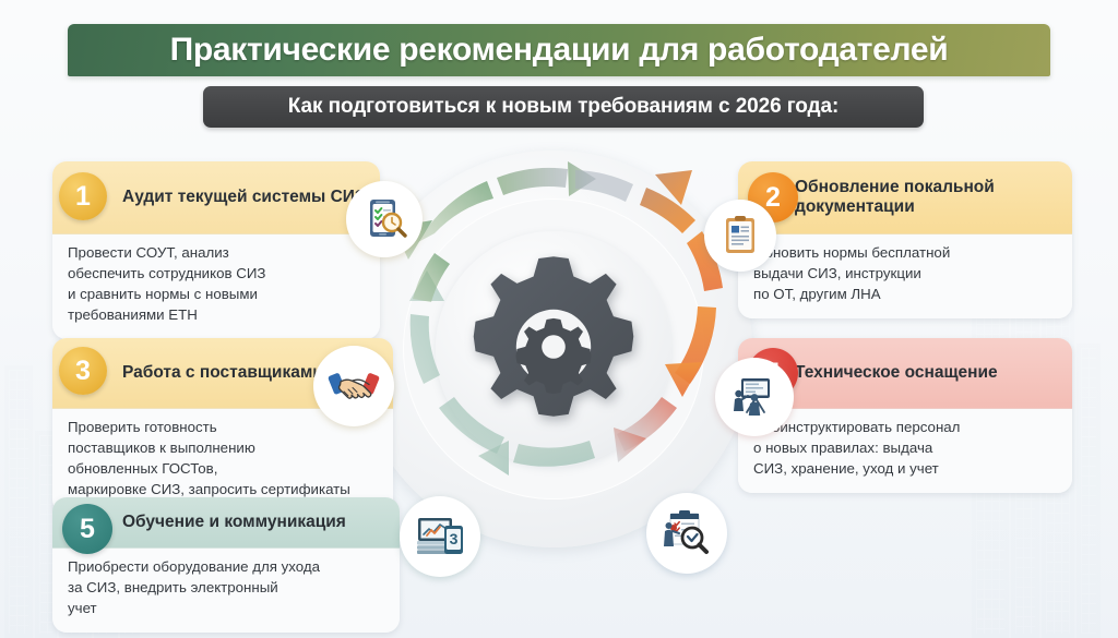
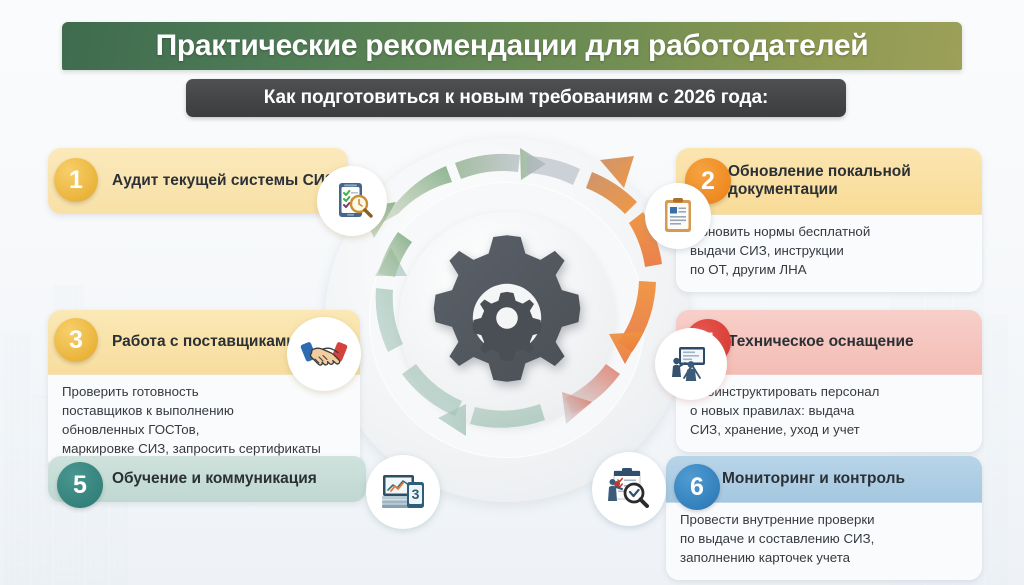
  Практические рекомендации для работодателей
  Как подготовиться к новым требованиям с 2026 года:
  Аудит текущей системы СИ
- Провести СОУТ, анализ
- обеспечить сотрудников СИЗ
- и сравнить нормы с новыми
- требованиями ЕТН
  1
  2
  Обновление покальной документации
  новить нормы бесплатной
  выдачи СИЗ, инструкции
  по ОТ, другим ЛНА
  Работа с поставщикам
  Проверить готовность
  поставщиков к выполнению
  обновленных ГОСТов,
  маркировке СИЗ, запросить сертификаты
  3
  Техническое оснащение
  инструктировать персонал
  о новых правилах: выдача
  СИЗ, хранение, уход и учет
  Обучение и коммуникация
- Приобрести оборудование для ухода
- за СИЗ, внедрить электронный
- учет
  5
+ 6
+ Мониторинг и контроль
+ Провести внутренние проверки
+ по выдаче и составлению СИЗ,
+ заполнению карточек учета
  3
